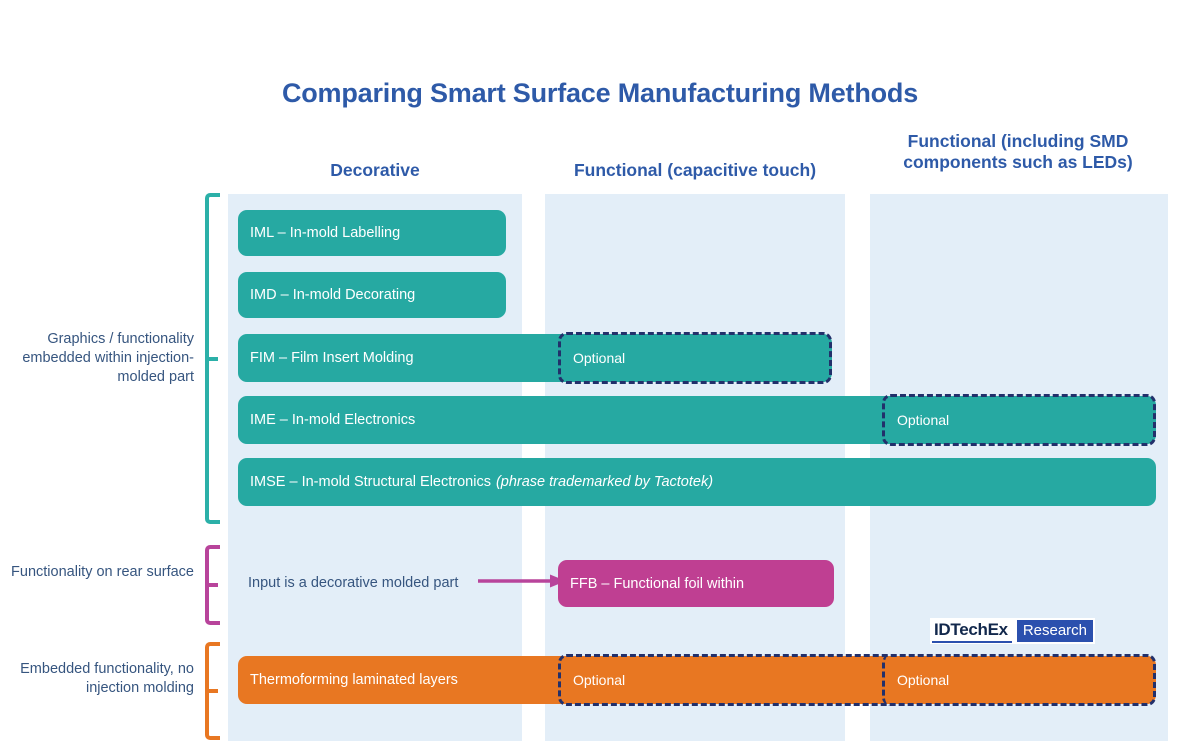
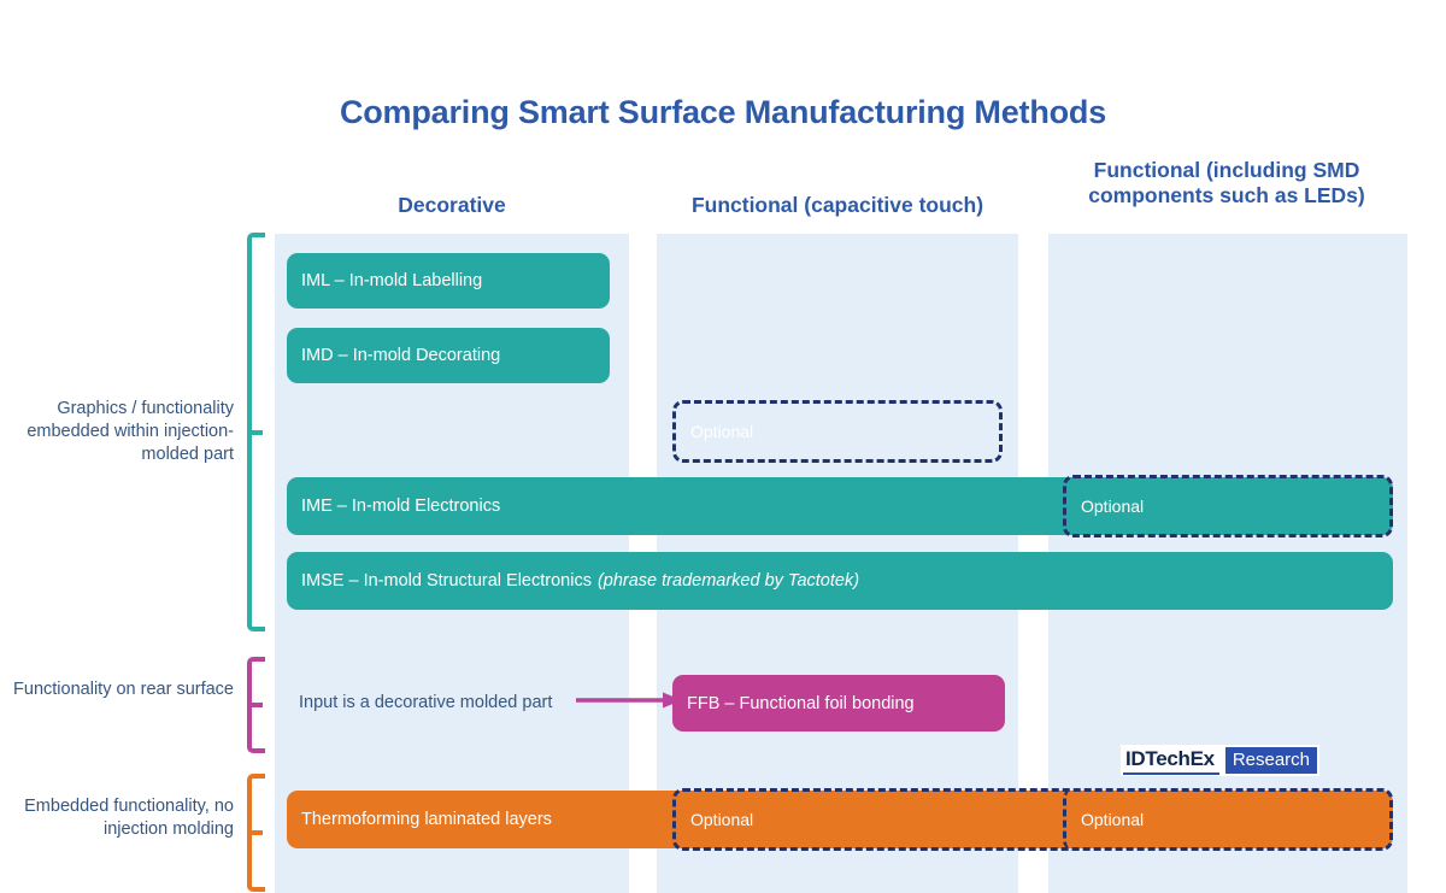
  Comparing Smart Surface Manufacturing Methods
  Decorative
  Functional (capacitive touch)
  Functional (including SMD components such as LEDs)
  Graphics / functionality embedded within injection-molded part
  Functionality on rear surface
  Embedded functionality, no injection molding
  IML – In-mold Labelling
  IMD – In-mold Decorating
- FIM – Film Insert Molding
  Optional
  IME – In-mold Electronics
  Optional
  IMSE – In-mold Structural Electronics
  (phrase trademarked by Tactotek)
  Input is a decorative molded part
- FFB – Functional foil within
+ FFB – Functional foil bonding
  Thermoforming laminated layers
  Optional
  Optional
  IDTechEx
  Research
